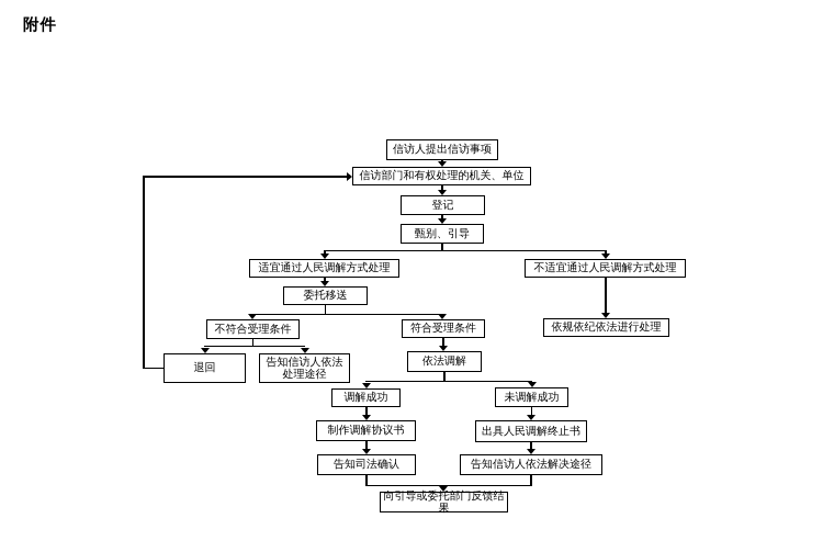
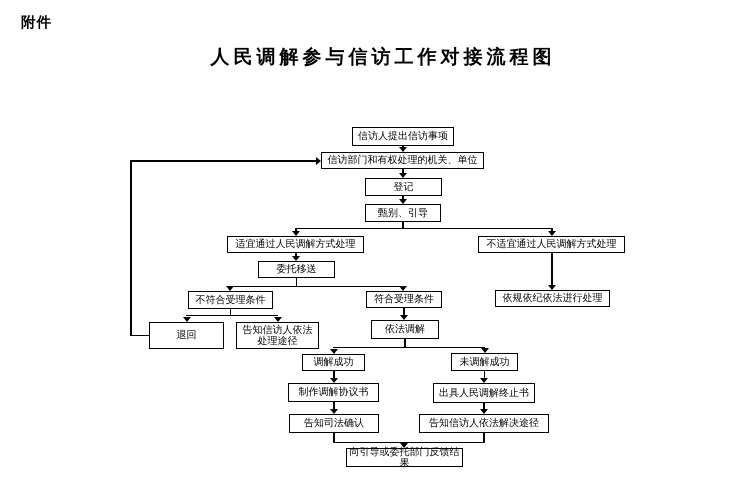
  附件
+ 人民调解参与信访工作对接流程图
  信访人提出信访事项
  信访部门和有权处理的机关、单位
  登记
  甄别、引导
  适宜通过人民调解方式处理
  委托移送
  不符合受理条件
  符合受理条件
  不适宜通过人民调解方式处理
  依规依纪依法进行处理
  退回
  告知信访人依法
  处理途径
  依法调解
  调解成功
  未调解成功
  制作调解协议书
  出具人民调解终止书
  告知司法确认
  告知信访人依法解决途径
  向引导或委托部门反馈结果
